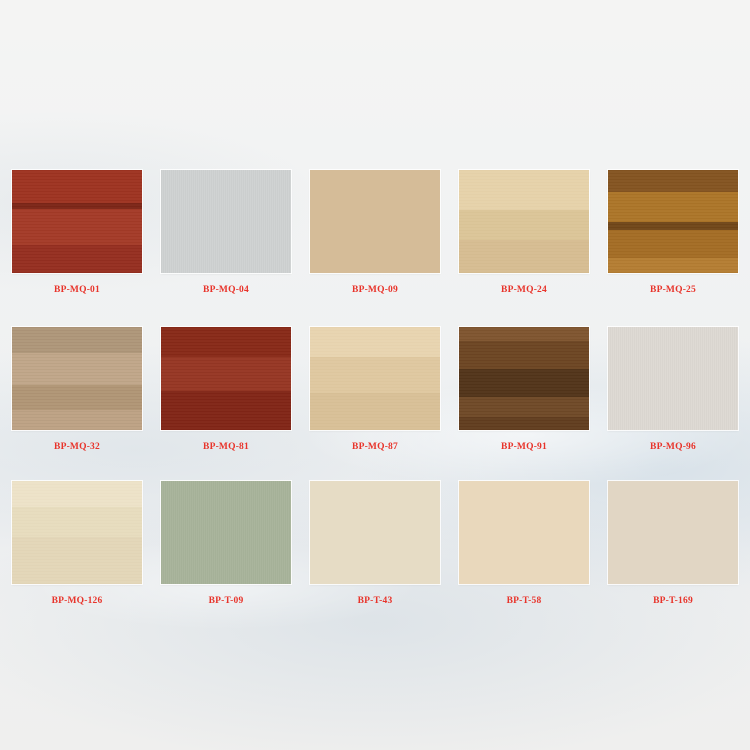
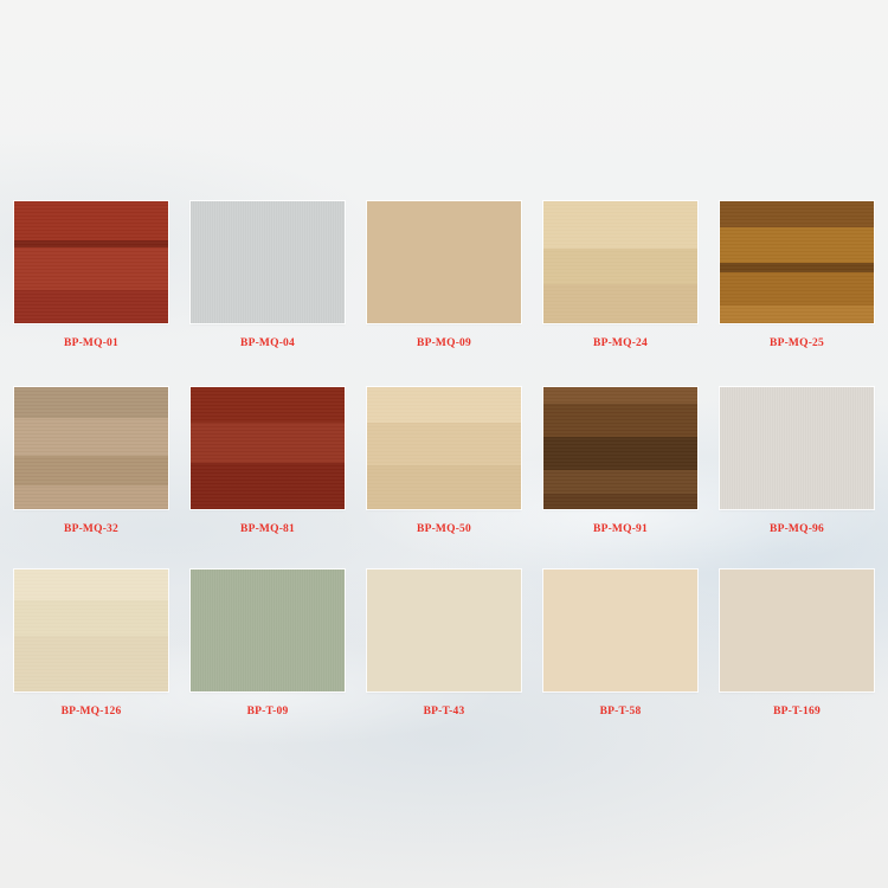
  BP-MQ-01
  BP-MQ-04
  BP-MQ-09
  BP-MQ-24
  BP-MQ-25
  BP-MQ-32
  BP-MQ-81
- BP-MQ-87
+ BP-MQ-50
  BP-MQ-91
  BP-MQ-96
  BP-MQ-126
  BP-T-09
  BP-T-43
  BP-T-58
  BP-T-169
